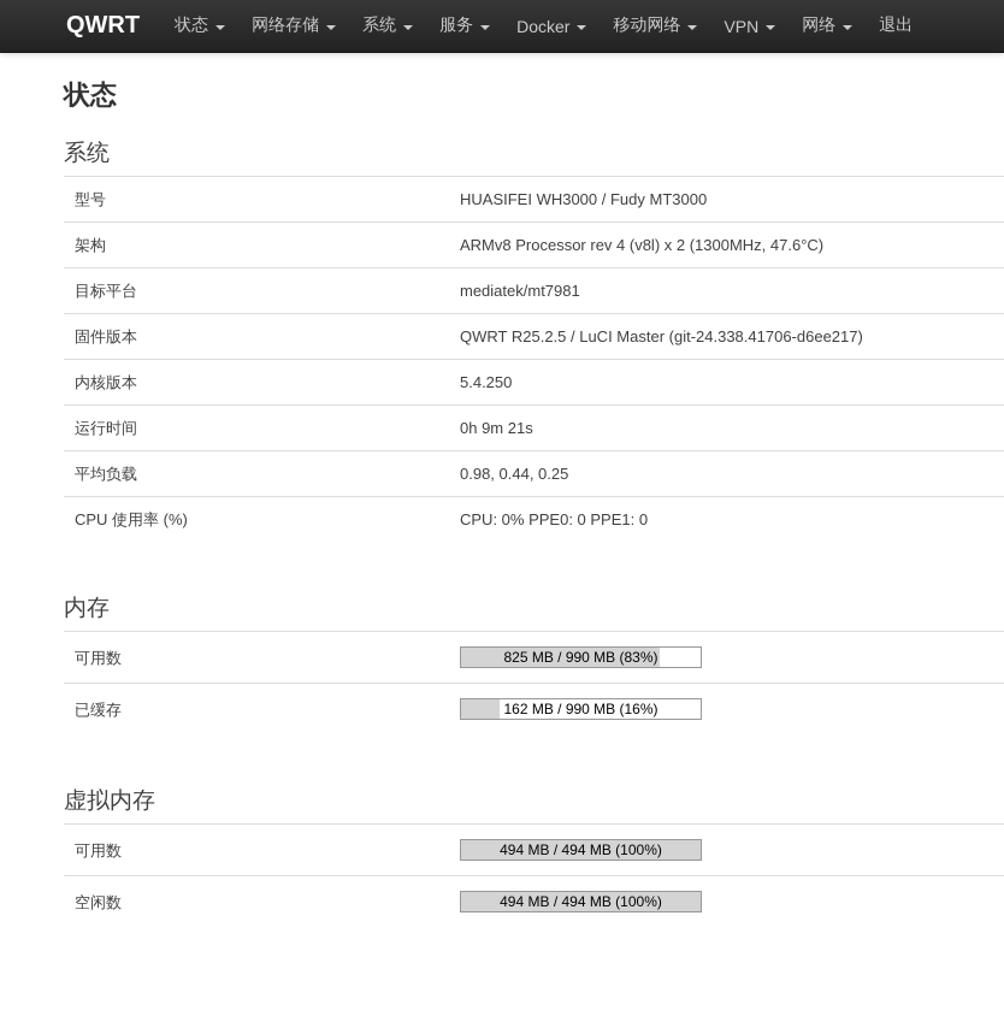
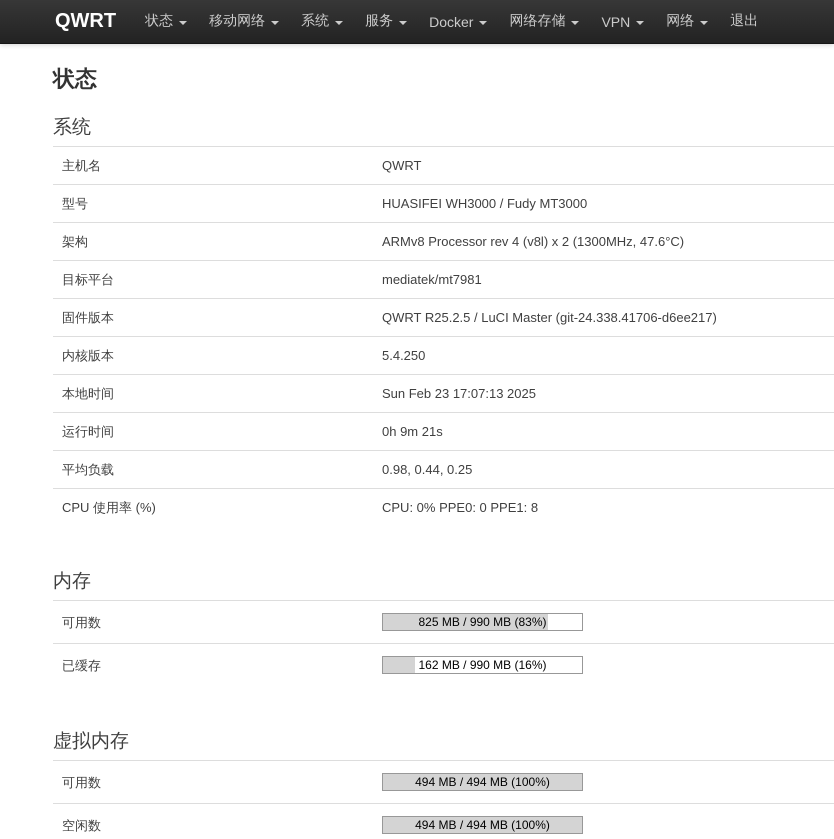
  QWRT
  状态
- 网络存储
+ 移动网络
  系统
  服务
  Docker
- 移动网络
+ 网络存储
  VPN
  网络
  退出
  状态
  系统
+ 主机名	QWRT
  型号	HUASIFEI WH3000 / Fudy MT3000
  架构	ARMv8 Processor rev 4 (v8l) x 2 (1300MHz, 47.6°C)
  目标平台	mediatek/mt7981
  固件版本	QWRT R25.2.5 / LuCI Master (git-24.338.41706-d6ee217)
  内核版本	5.4.250
+ 本地时间	Sun Feb 23 17:07:13 2025
  运行时间	0h 9m 21s
  平均负载	0.98, 0.44, 0.25
- CPU 使用率 (%)	CPU: 0% PPE0: 0 PPE1: 0
+ CPU 使用率 (%)	CPU: 0% PPE0: 0 PPE1: 8
  内存
  可用数	825 MB / 990 MB (83%)
  已缓存	162 MB / 990 MB (16%)
  虚拟内存
  可用数	494 MB / 494 MB (100%)
  空闲数	494 MB / 494 MB (100%)
